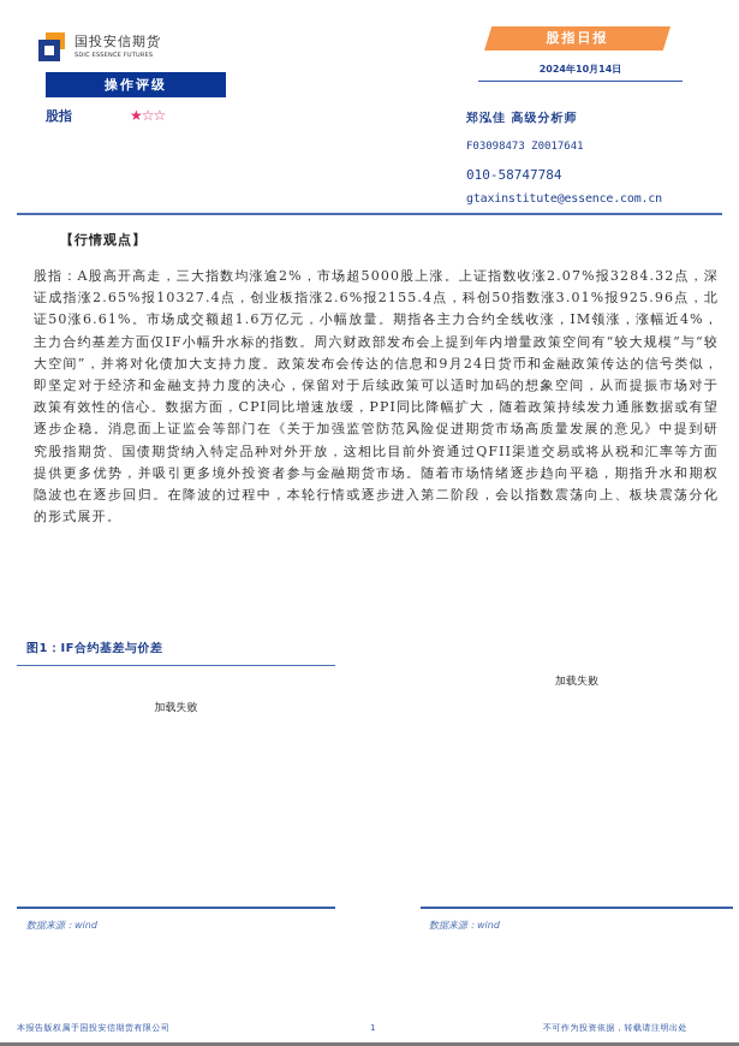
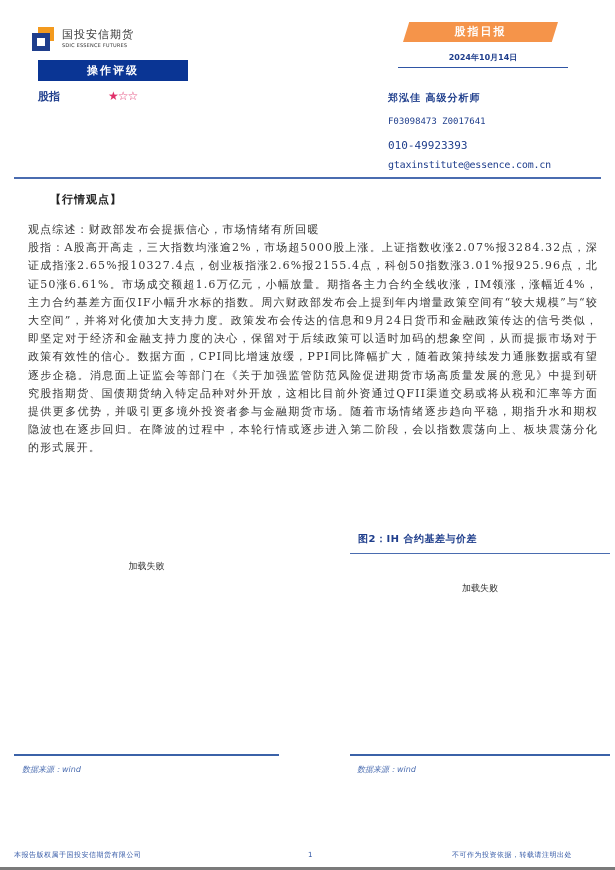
  国投安信期货
  操作评级
  股指
  ★☆☆
  股指日报
  2024年10月14日
  郑泓佳 高级分析师
  F03098473 Z0017641
- 010-58747784
+ 010-49923393
  gtaxinstitute@essence.com.cn
  【行情观点】
+ 观点综述：财政部发布会提振信心，市场情绪有所回暖
  股指：A股高开高走，三大指数均涨逾2%，市场超5000股上涨。上证指数收涨2.07%报3284.32点，深证成指涨2.65%报10327.4点，创业板指涨2.6%报2155.4点，科创50指数涨3.01%报925.96点，北证50涨6.61%。市场成交额超1.6万亿元，小幅放量。期指各主力合约全线收涨，IM领涨，涨幅近4%，主力合约基差方面仅IF小幅升水标的指数。周六财政部发布会上提到年内增量政策空间有“较大规模”与“较大空间”，并将对化债加大支持力度。政策发布会传达的信息和9月24日货币和金融政策传达的信号类似，即坚定对于经济和金融支持力度的决心，保留对于后续政策可以适时加码的想象空间，从而提振市场对于政策有效性的信心。数据方面，CPI同比增速放缓，PPI同比降幅扩大，随着政策持续发力通胀数据或有望逐步企稳。消息面上证监会等部门在《关于加强监管防范风险促进期货市场高质量发展的意见》中提到研究股指期货、国债期货纳入特定品种对外开放，这相比目前外资通过QFII渠道交易或将从税和汇率等方面提供更多优势，并吸引更多境外投资者参与金融期货市场。随着市场情绪逐步趋向平稳，期指升水和期权隐波也在逐步回归。在降波的过程中，本轮行情或逐步进入第二阶段，会以指数震荡向上、板块震荡分化的形式展开。
- 图1：IF合约基差与价差
  加载失败
+ 图2：IH 合约基差与价差
  加载失败
  数据来源：wind
  数据来源：wind
  本报告版权属于国投安信期货有限公司
  1
  不可作为投资依据，转载请注明出处
